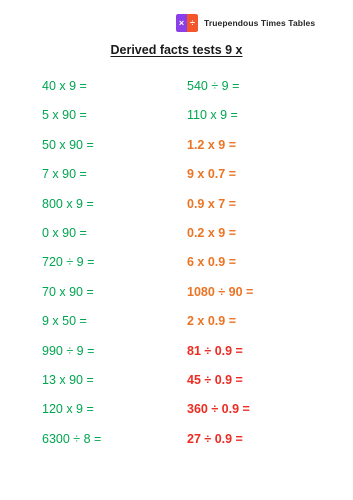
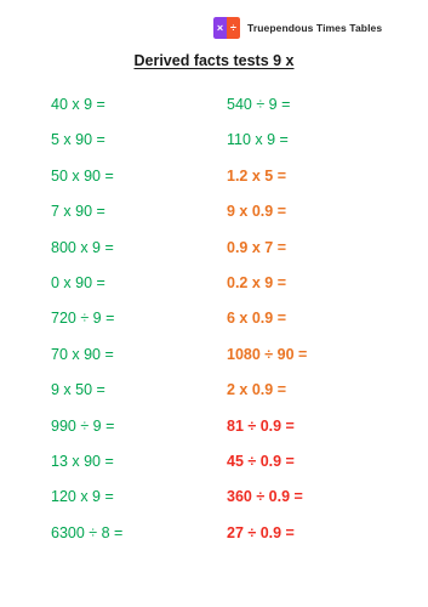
  ×
  ÷
  Truependous Times Tables
  Derived facts tests 9 x
  40 x 9 =
  5 x 90 =
  50 x 90 =
  7 x 90 =
  800 x 9 =
  0 x 90 =
  720 ÷ 9 =
  70 x 90 =
  9 x 50 =
  990 ÷ 9 =
  13 x 90 =
  120 x 9 =
  6300 ÷ 8 =
  540 ÷ 9 =
  110 x 9 =
- 1.2 x 9 =
+ 1.2 x 5 =
- 9 x 0.7 =
+ 9 x 0.9 =
  0.9 x 7 =
  0.2 x 9 =
  6 x 0.9 =
  1080 ÷ 90 =
  2 x 0.9 =
  81 ÷ 0.9 =
  45 ÷ 0.9 =
  360 ÷ 0.9 =
  27 ÷ 0.9 =
